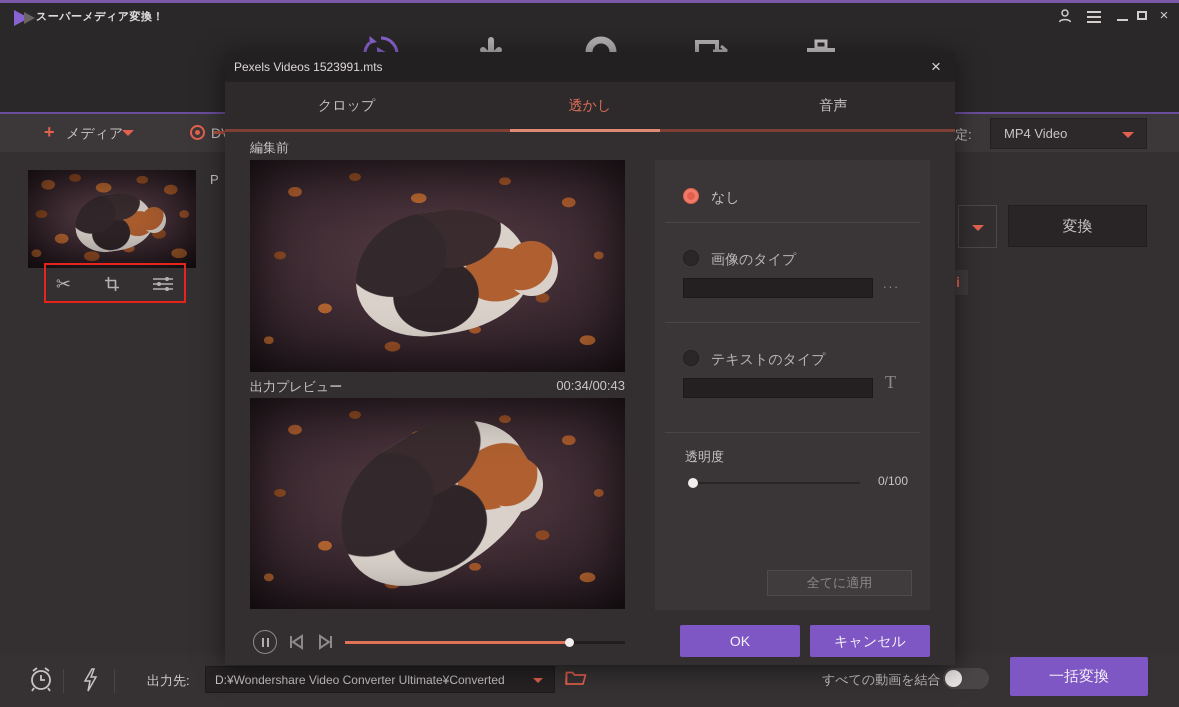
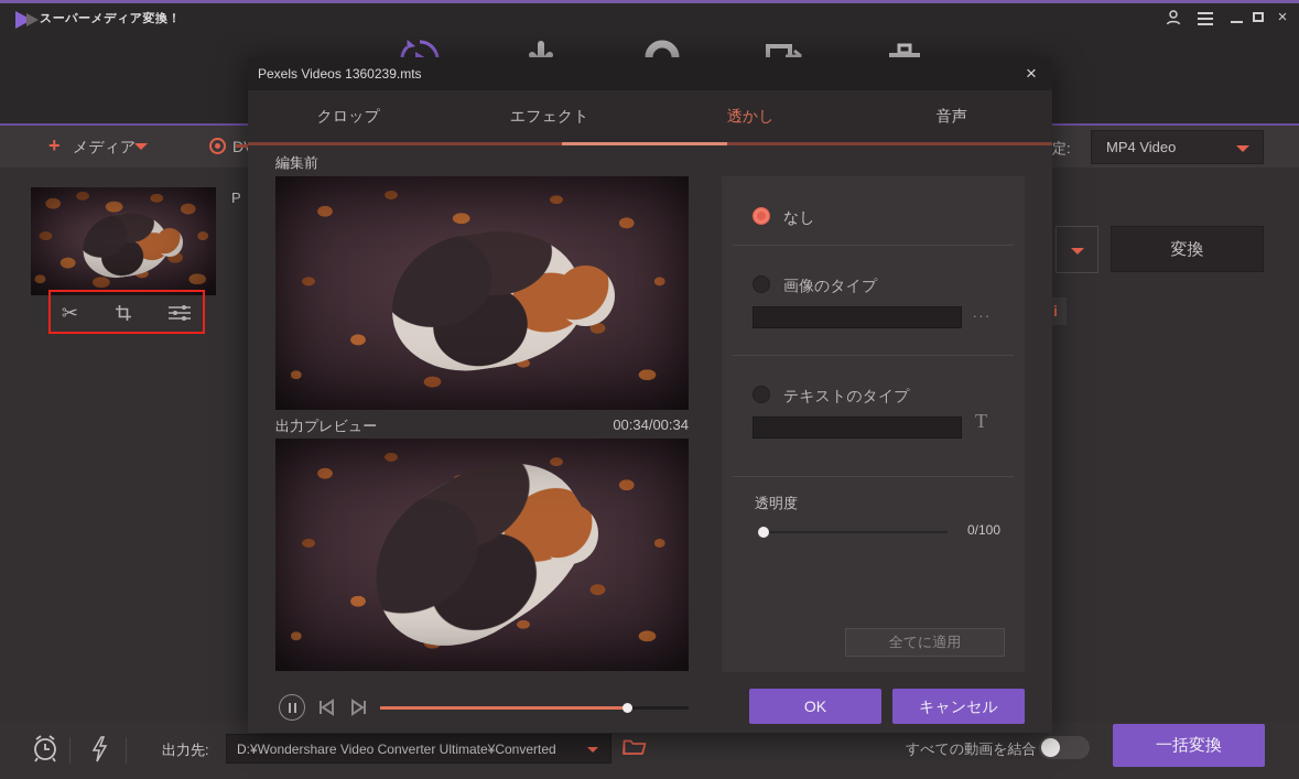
  スーパーメディア変換！
  ×
  +
  メディア
  定:
  MP4 Video
  P
  ✂
  変換
  i
- Pexels Videos 1523991.mts
+ Pexels Videos 1360239.mts
  ×
  クロップ
+ エフェクト
  透かし
  音声
  編集前
  出力プレビュー
- 00:34/00:43
+ 00:34/00:34
  なし
  画像のタイプ
  ...
  テキストのタイプ
  T
  透明度
  0/100
  全てに適用
  OK
  キャンセル
  出力先:
  D:¥Wondershare Video Converter Ultimate¥Converted
  すべての動画を結合
  一括変換
